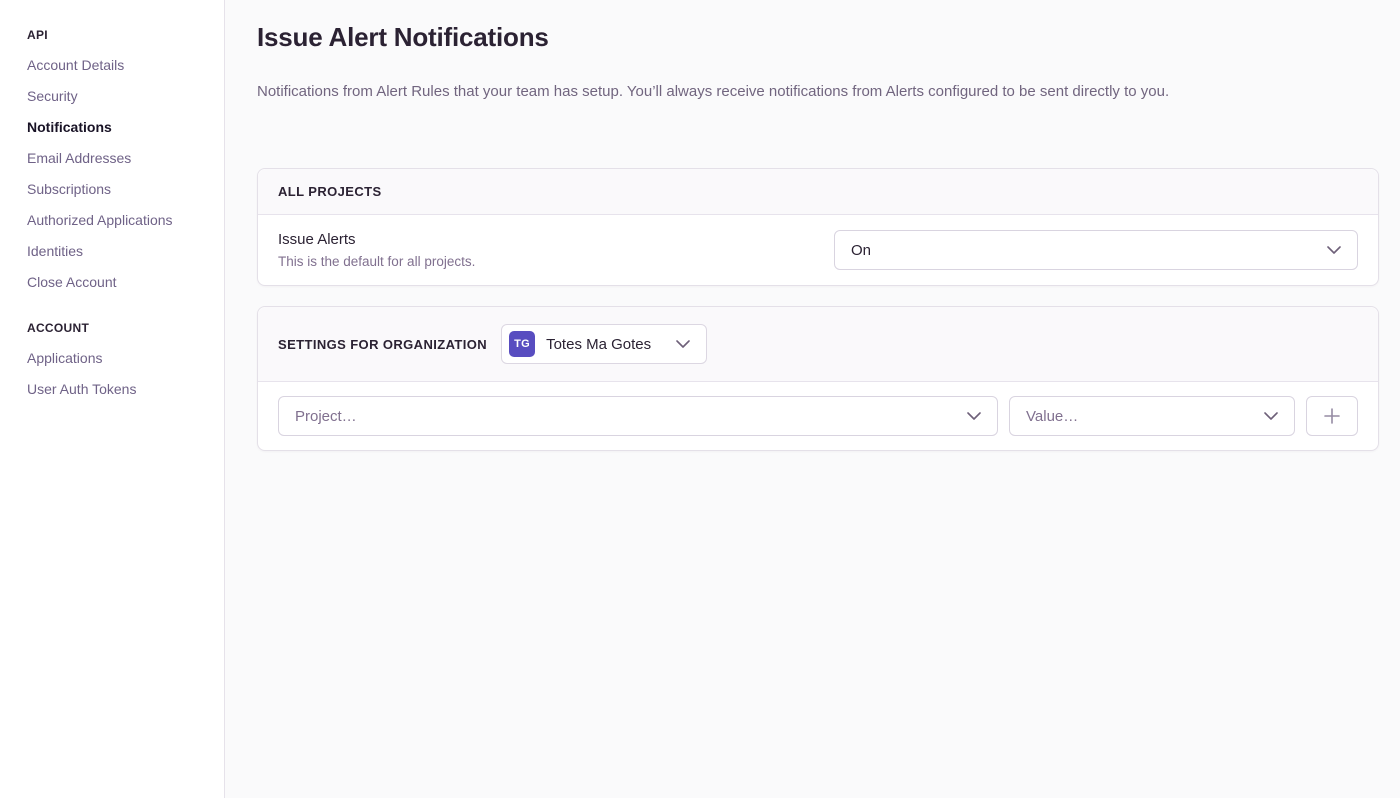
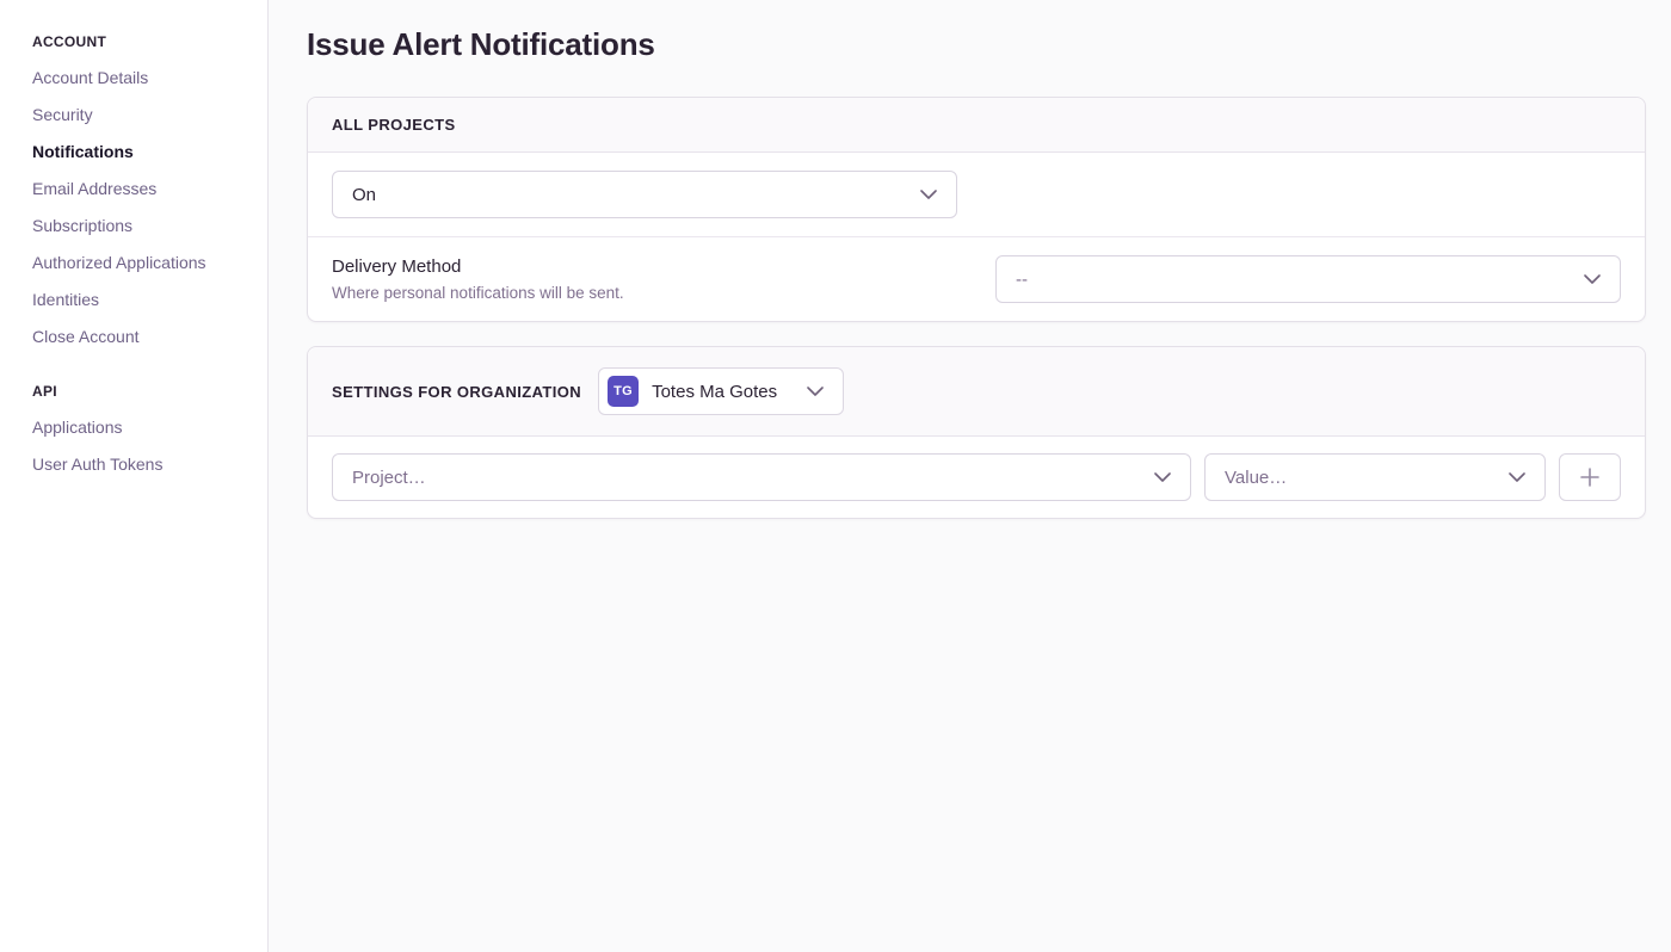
- API
+ ACCOUNT
  Account Details
  Security
  Notifications
  Email Addresses
  Subscriptions
  Authorized Applications
  Identities
  Close Account
- ACCOUNT
+ API
  Applications
  User Auth Tokens
  Issue Alert Notifications
- Notifications from Alert Rules that your team has setup. You’ll always receive notifications from Alerts configured to be sent directly to you.
  ALL PROJECTS
- Issue Alerts
- This is the default for all projects.
  On
+ Delivery Method
+ Where personal notifications will be sent.
+ --
  SETTINGS FOR ORGANIZATION
  TG
  Totes Ma Gotes
  Project…
  Value…
